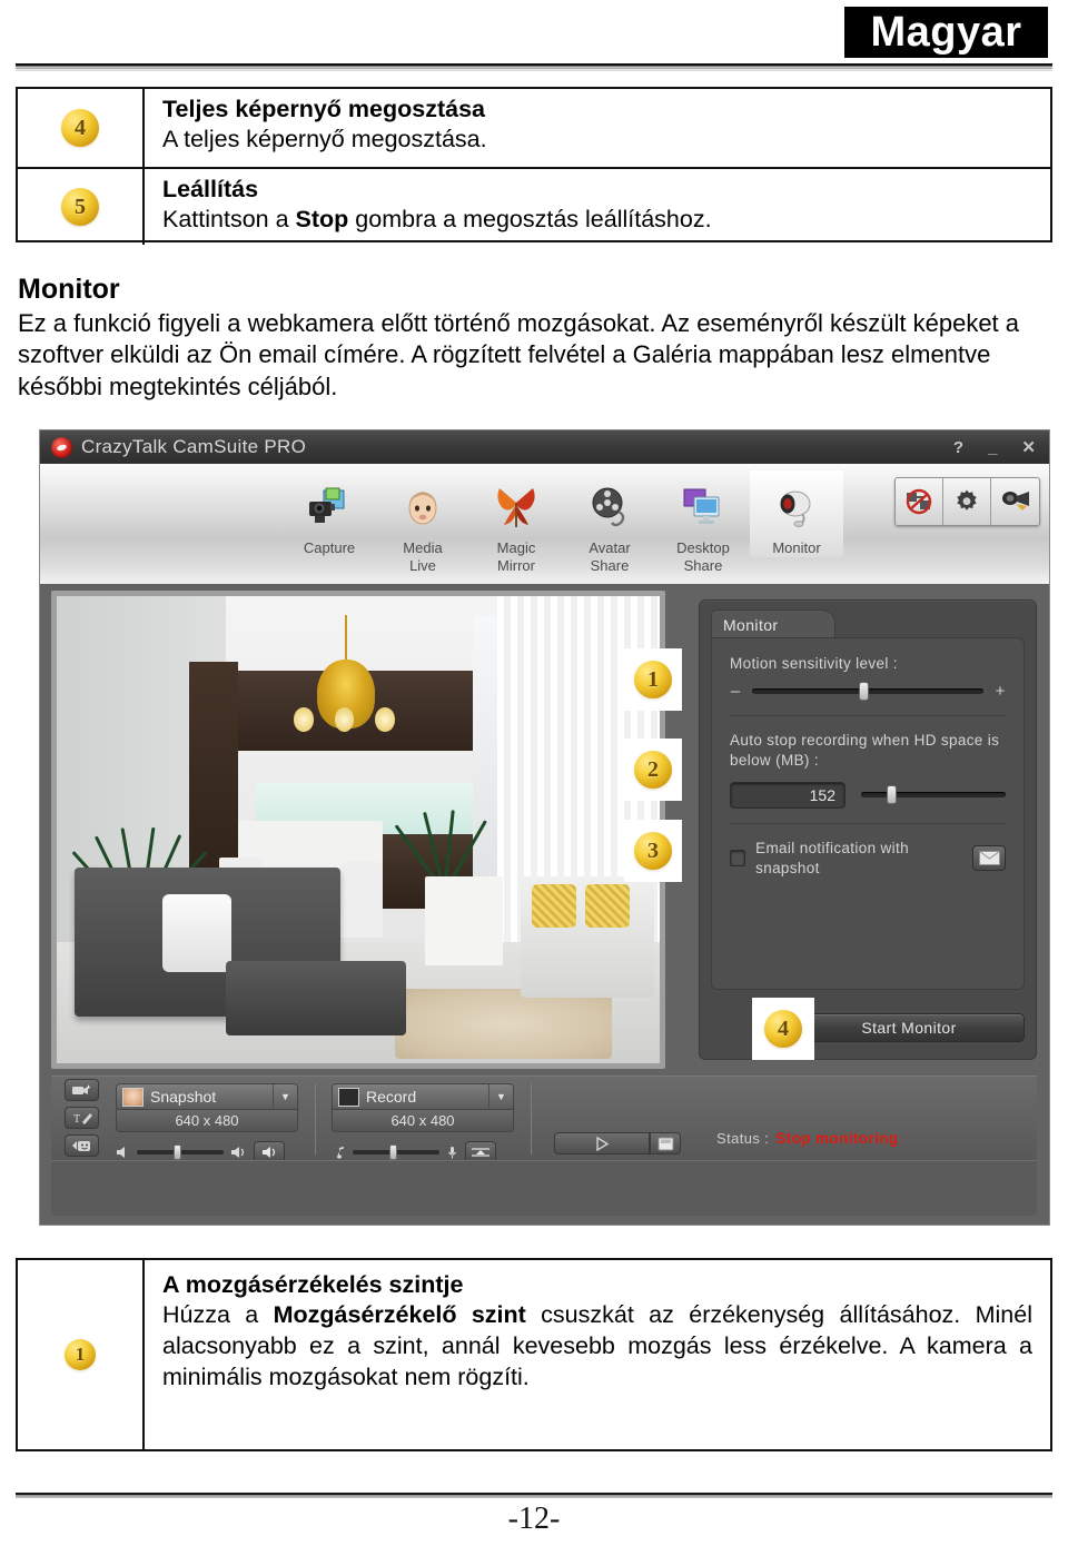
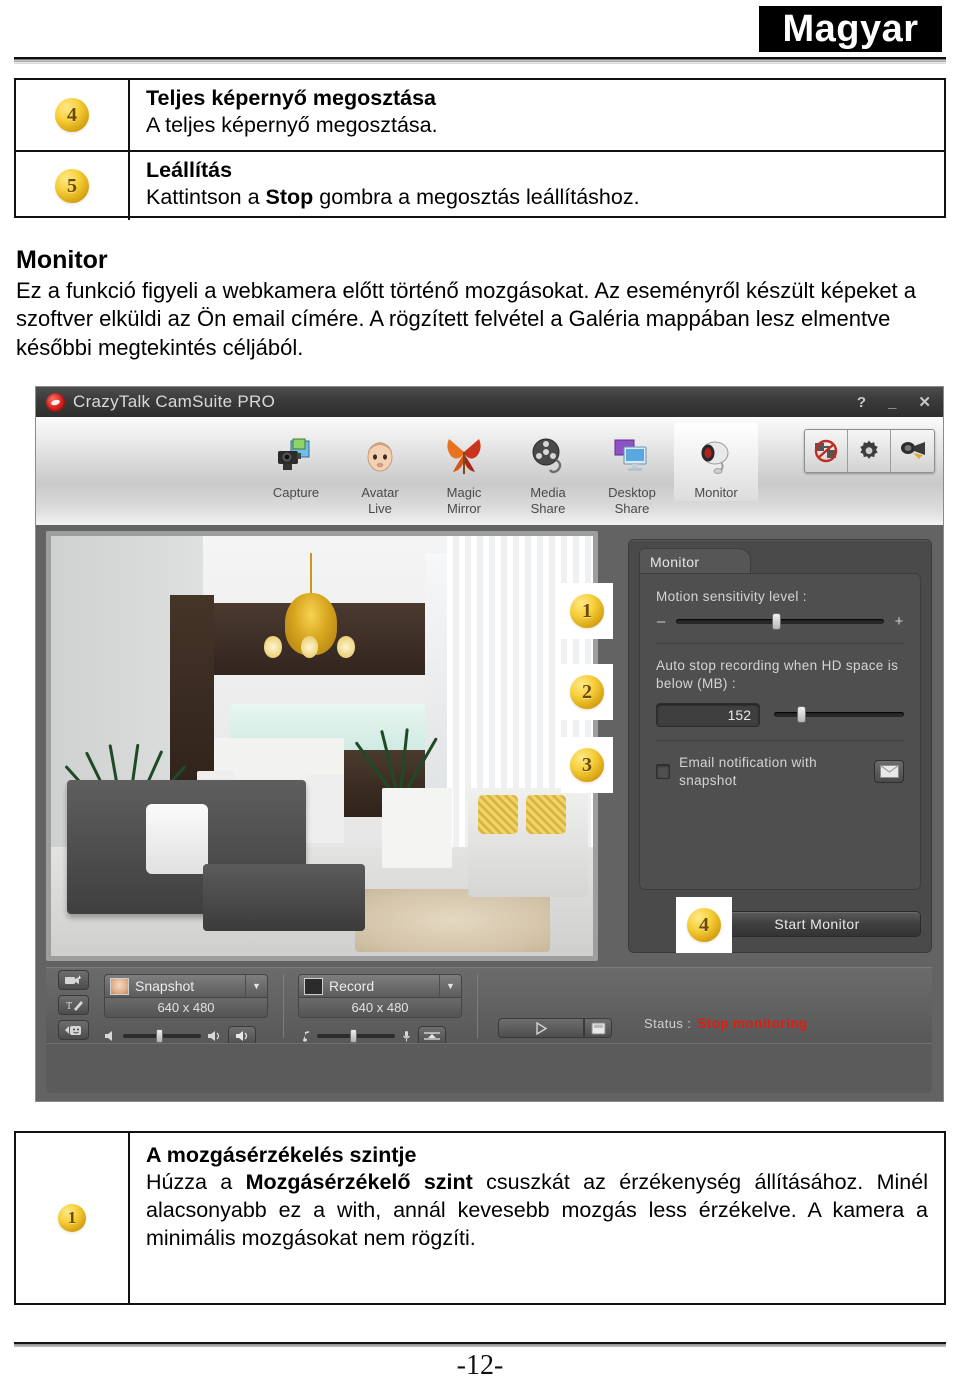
  Magyar
  4
  Teljes képernyő megosztása
  A teljes képernyő megosztása.
  5
  Leállítás
  Kattintson a Stop gombra a megosztás leállításhoz.
  Monitor
  Ez a funkció figyeli a webkamera előtt történő mozgásokat. Az eseményről készült képeket a szoftver elküldi az Ön email címére. A rögzített felvétel a Galéria mappában lesz elmentve későbbi megtekintés céljából.
  CrazyTalk CamSuite PRO
  ?
  _
  ✕
  Capture
- Media
+ Avatar
  Live
  Magic
  Mirror
- Avatar
+ Media
  Share
  Desktop
  Share
  Monitor
  Monitor
  Motion sensitivity level :
  –
  +
  Auto stop recording when HD space is below (MB) :
  152
  Email notification with snapshot
  Start Monitor
  1
  2
  3
  4
  T
  Snapshot
  ▼
  640 x 480
  Record
  ▼
  640 x 480
  Status :
  Stop monitoring
  1
  A mozgásérzékelés szintje
- Húzza a Mozgásérzékelő szint csuszkát az érzékenység állításához. Minél alacsonyabb ez a szint, annál kevesebb mozgás less érzékelve. A kamera a minimális mozgásokat nem rögzíti.
+ Húzza a Mozgásérzékelő szint csuszkát az érzékenység állításához. Minél alacsonyabb ez a with, annál kevesebb mozgás less érzékelve. A kamera a minimális mozgásokat nem rögzíti.
  -12-
